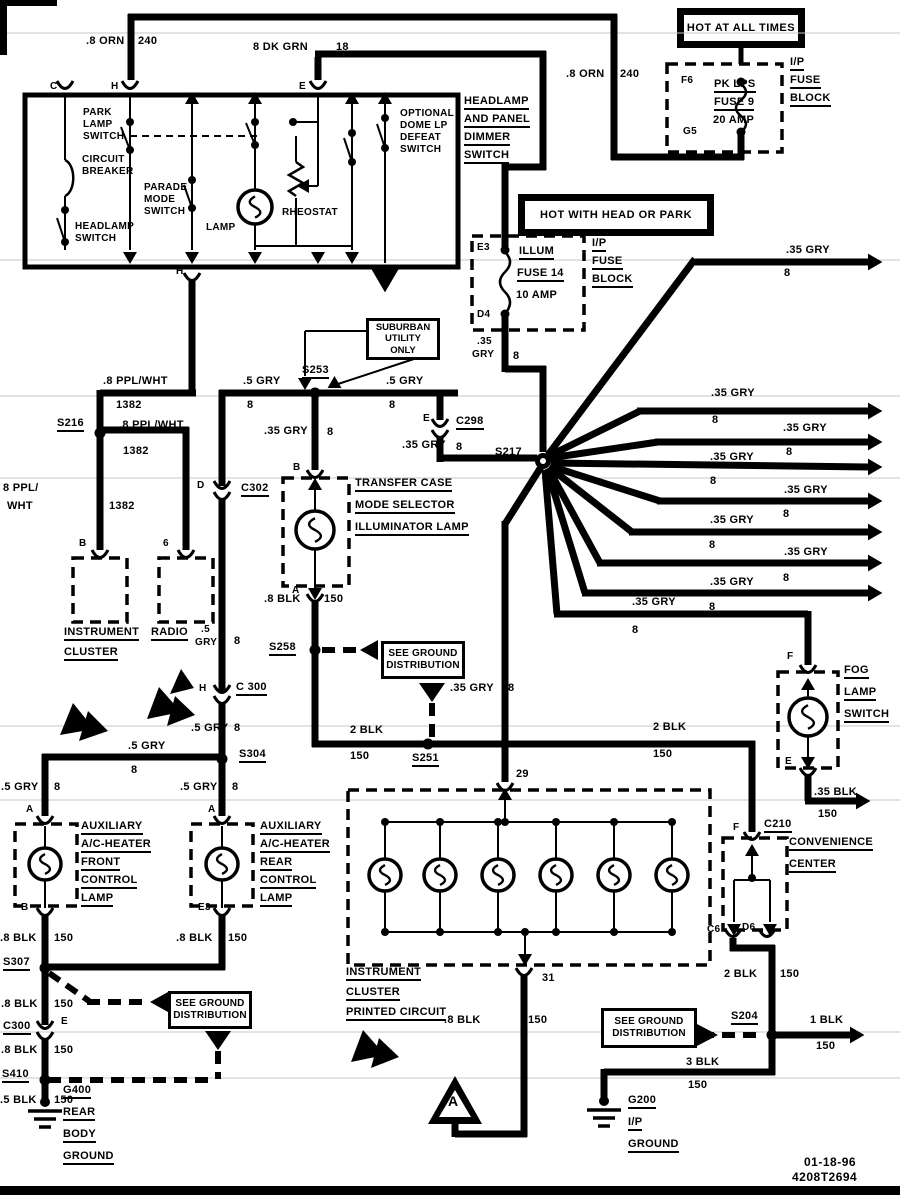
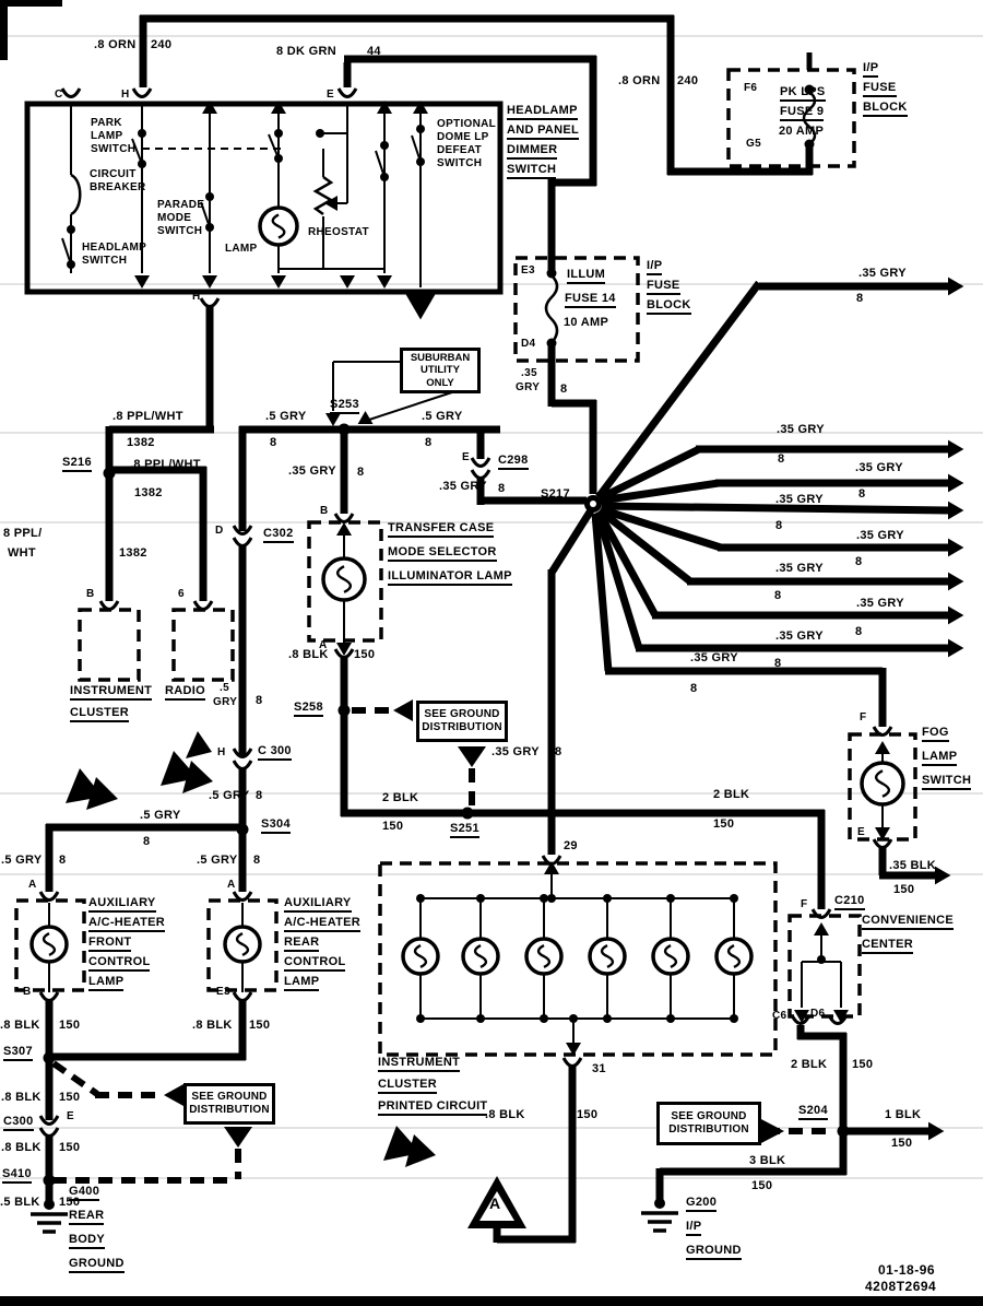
- HOT AT ALL TIMES
- HOT WITH HEAD OR PARK
  SUBURBAN
  UTILITY
  ONLY
  SEE GROUND
  DISTRIBUTION
  SEE GROUND
  DISTRIBUTION
  SEE GROUND
  DISTRIBUTION
  01-18-96
  4208T2694
  .8 ORN
  240
  C
  H
  8 DK GRN
- 18
+ 44
  E
  PARK
  LAMP
  SWITCH
  CIRCUIT
  BREAKER
  HEADLAMP
  SWITCH
  PARADE
  MODE
  SWITCH
  LAMP
  RHEOSTAT
  OPTIONAL
  DOME LP
  DEFEAT
  SWITCH
  HEADLAMP
  AND PANEL
  DIMMER
  SWITCH
  F6
  G5
  PK LPS
  FUSE 9
  20 AMP
  I/P
  FUSE
  BLOCK
  .8 ORN
  240
  E3
  D4
  ILLUM
  FUSE 14
  10 AMP
  I/P
  FUSE
  BLOCK
  .35
  GRY
  8
  .35 GRY
  8
  .8 PPL/WHT
  1382
  S216
  .8 PPL/WHT
  1382
  8 PPL/
  WHT
  1382
  B
  6
  INSTRUMENT
  CLUSTER
  RADIO
  .5
  GRY
  8
  .5 GRY
  8
  S253
  .5 GRY
  8
  D
  C302
  .35 GRY
  8
  B
  TRANSFER CASE
  MODE SELECTOR
  ILLUMINATOR LAMP
  A
  .8 BLK
  150
  S258
  E
  C298
  .35 GRY
  8
  S217
  .35 GRY
  8
  .35 GRY
  8
  .35 GRY
  8
  .35 GRY
  8
  .35 GRY
  8
  .35 GRY
  8
  .35 GRY
  8
  .35 GRY
  8
  .35 GRY
  8
  H
  C 300
  .5 GRY
  8
  S304
  .5 GRY
  8
  2 BLK
  150
  S251
  2 BLK
  150
  .5 GRY
  8
  .5 GRY
  8
  A
  A
  AUXILIARY
  A/C-HEATER
  FRONT
  CONTROL
  LAMP
  AUXILIARY
  A/C-HEATER
  REAR
  CONTROL
  LAMP
  B
  E3
  .8 BLK
  150
  .8 BLK
  150
  S307
  .8 BLK
  150
  C300
  E
  .8 BLK
  150
  S410
  .5 BLK
  150
  G400
  REAR
  BODY
  GROUND
  H
  29
  INSTRUMENT
  CLUSTER
  PRINTED CIRCUIT
  31
  .8 BLK
  150
  A
  F
  FOG
  LAMP
  SWITCH
  E
  .35 BLK
  150
  F
  C210
  CONVENIENCE
  CENTER
  C6
  D6
  2 BLK
  150
  S204
  1 BLK
  150
  3 BLK
  150
  G200
  I/P
  GROUND
